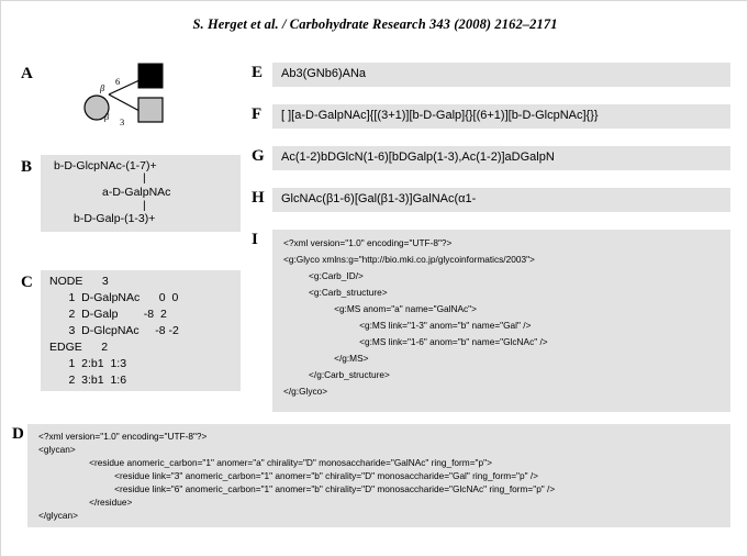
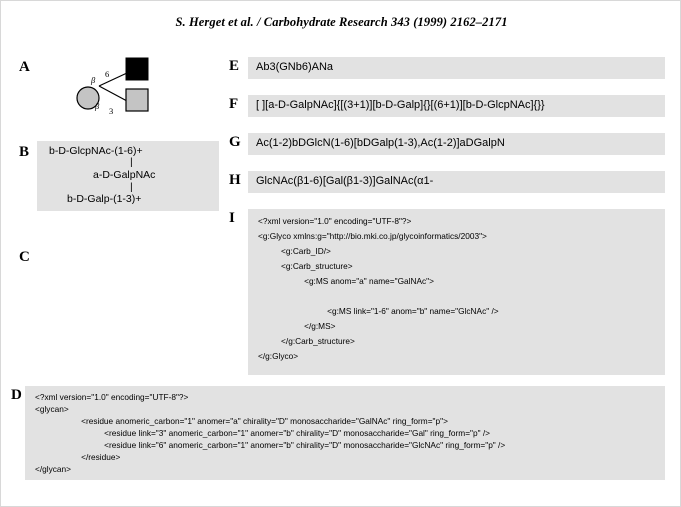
- S. Herget et al. / Carbohydrate Research 343 (2008) 2162–2171
+ S. Herget et al. / Carbohydrate Research 343 (1999) 2162–2171
  A
  β
  6
  β
  3
  B
- b-D-GlcpNAc-(1-7)+
+ b-D-GlcpNAc-(1-6)+
  |
  a-D-GalpNAc
  |
  b-D-Galp-(1-3)+
  C
- NODE 3
- 1 D-GalpNAc 0 0
- 2 D-Galp -8 2
- 3 D-GlcpNAc -8 -2
- EDGE 2
- 1 2:b1 1:3
- 2 3:b1 1:6
  D
  <?xml version="1.0" encoding="UTF-8"?>
  <glycan>
  <residue anomeric_carbon="1" anomer="a" chirality="D" monosaccharide="GalNAc" ring_form="p">
  <residue link="3" anomeric_carbon="1" anomer="b" chirality="D" monosaccharide="Gal" ring_form="p" />
  <residue link="6" anomeric_carbon="1" anomer="b" chirality="D" monosaccharide="GlcNAc" ring_form="p" />
  </residue>
  </glycan>
  E
  Ab3(GNb6)ANa
  F
  [ ][a-D-GalpNAc]{[(3+1)][b-D-Galp]{}[(6+1)][b-D-GlcpNAc]{}}
  G
  Ac(1-2)bDGlcN(1-6)[bDGalp(1-3),Ac(1-2)]aDGalpN
  H
  GlcNAc(β1-6)[Gal(β1-3)]GalNAc(α1-
  I
  <?xml version="1.0" encoding="UTF-8"?>
  <g:Glyco xmlns:g="http://bio.mki.co.jp/glycoinformatics/2003">
  <g:Carb_ID/>
  <g:Carb_structure>
  <g:MS anom="a" name="GalNAc">
- <g:MS link="1-3" anom="b" name="Gal" />
  <g:MS link="1-6" anom="b" name="GlcNAc" />
  </g:MS>
  </g:Carb_structure>
  </g:Glyco>
